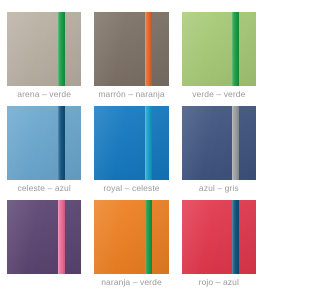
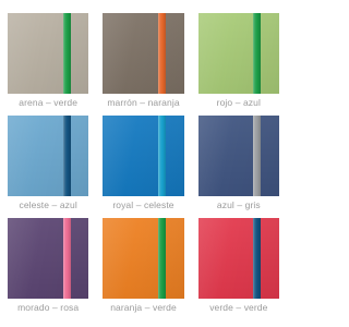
  arena – verde
  marrón – naranja
- verde – verde
+ rojo – azul
  celeste – azul
  royal – celeste
  azul – gris
+ morado – rosa
  naranja – verde
- rojo – azul
+ verde – verde
